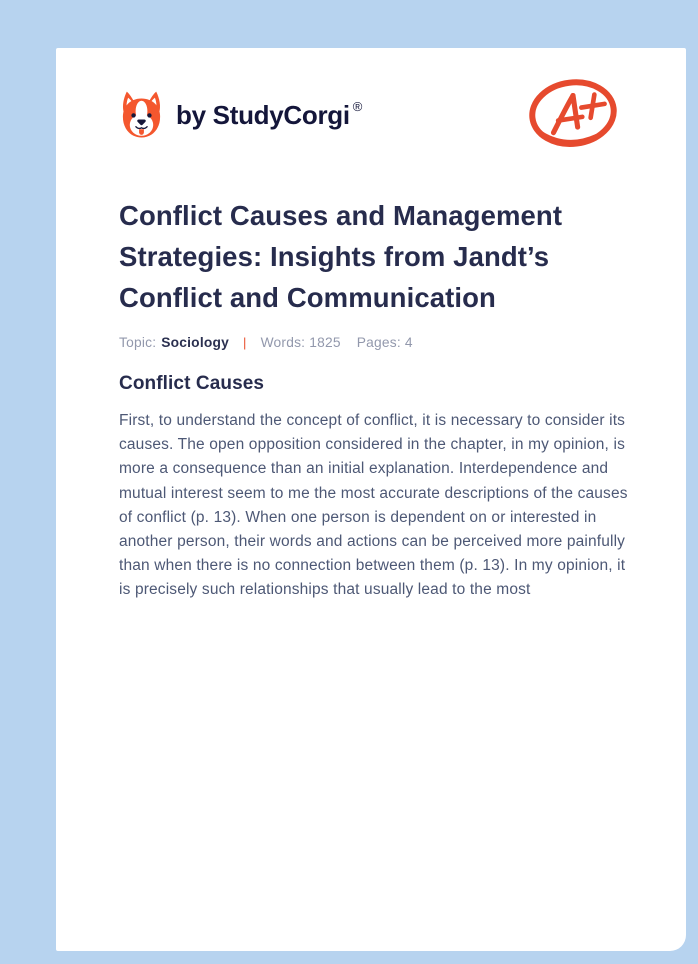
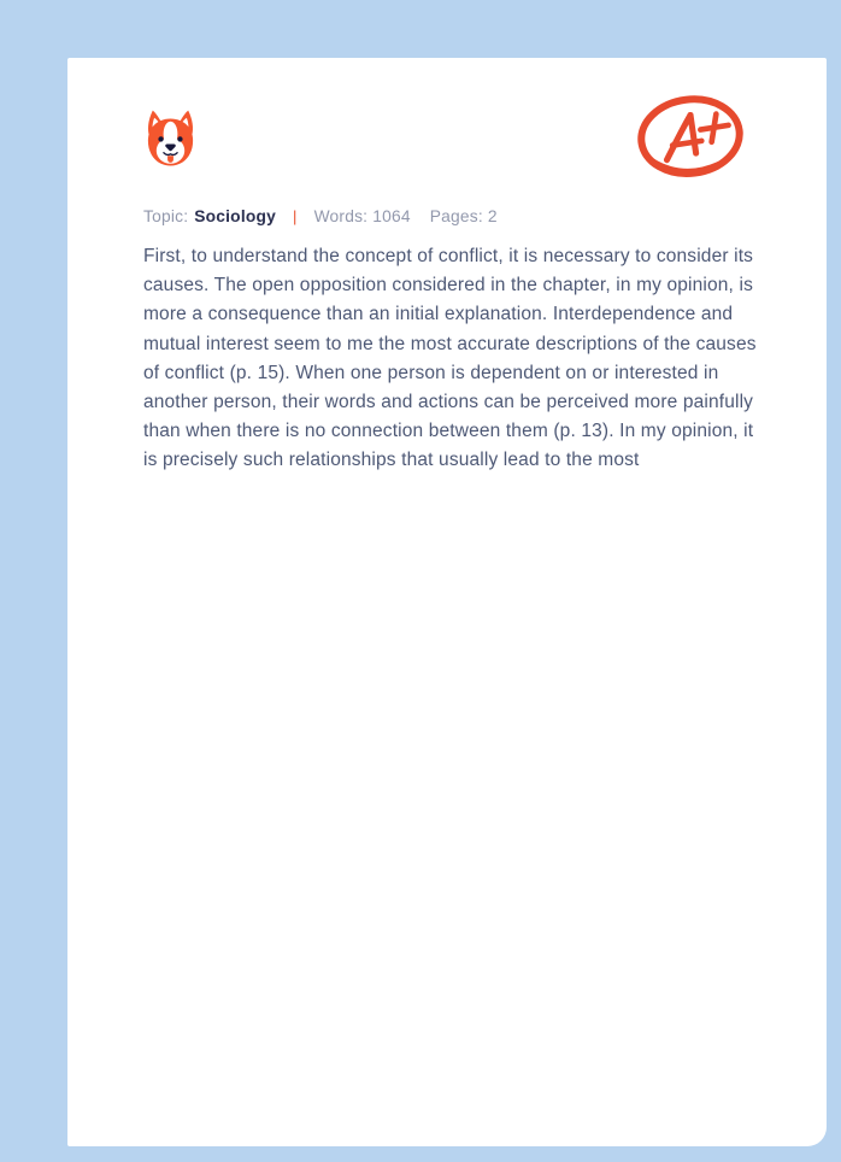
- by StudyCorgi ®
- Conflict Causes and Management Strategies: Insights from Jandt’s Conflict and Communication
  Topic:
  Sociology
  |
- Words: 1825
+ Words: 1064
- Pages: 4
+ Pages: 2
- Conflict Causes
- First, to understand the concept of conflict, it is necessary to consider its causes. The open opposition considered in the chapter, in my opinion, is more a consequence than an initial explanation. Interdependence and mutual interest seem to me the most accurate descriptions of the causes of conflict (p. 13). When one person is dependent on or interested in another person, their words and actions can be perceived more painfully than when there is no connection between them (p. 13). In my opinion, it is precisely such relationships that usually lead to the most
+ First, to understand the concept of conflict, it is necessary to consider its causes. The open opposition considered in the chapter, in my opinion, is more a consequence than an initial explanation. Interdependence and mutual interest seem to me the most accurate descriptions of the causes of conflict (p. 15). When one person is dependent on or interested in another person, their words and actions can be perceived more painfully than when there is no connection between them (p. 13). In my opinion, it is precisely such relationships that usually lead to the most
